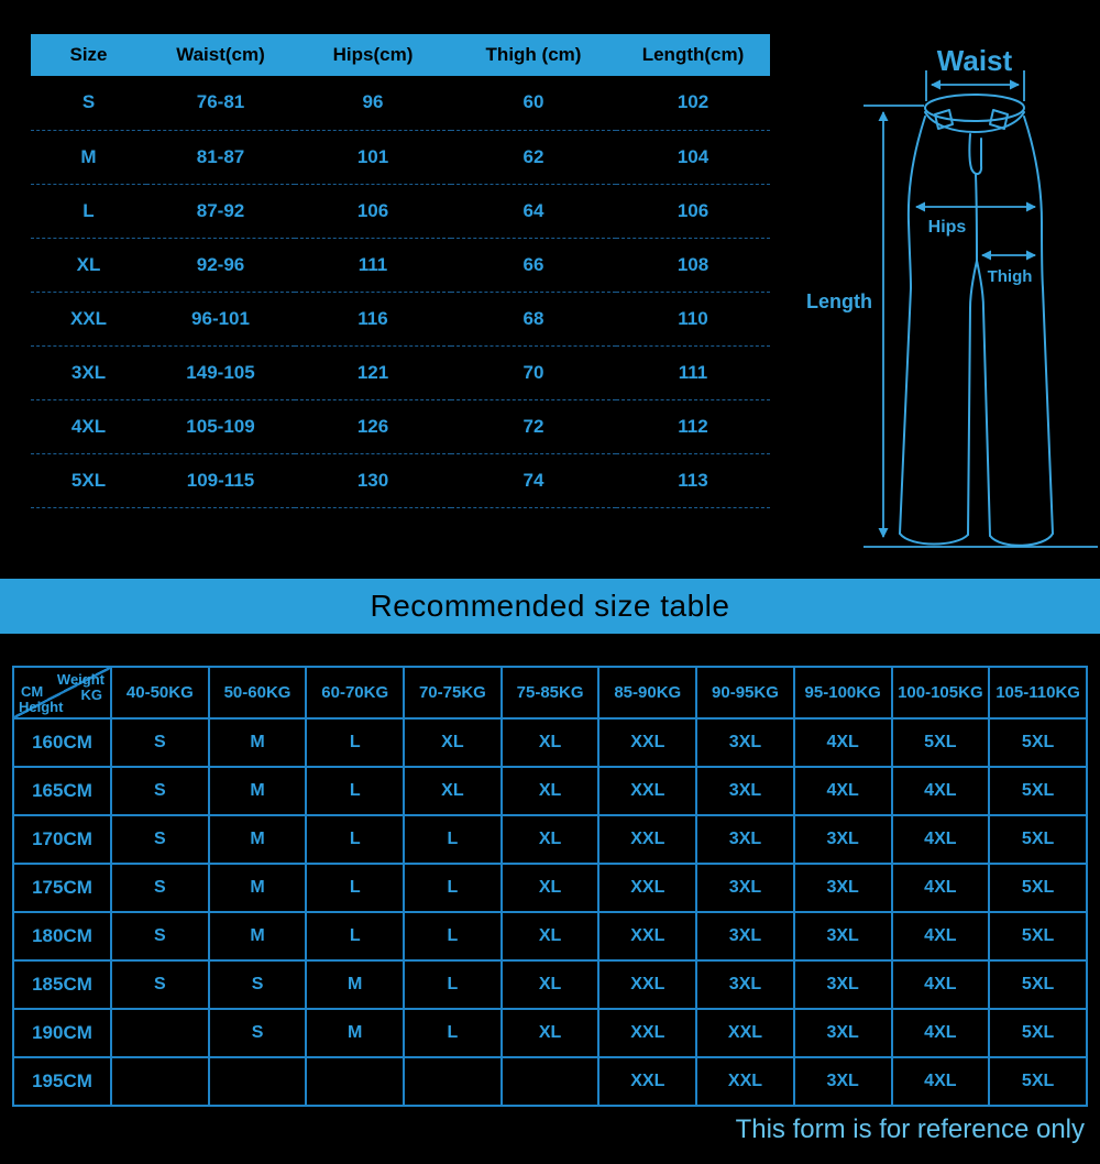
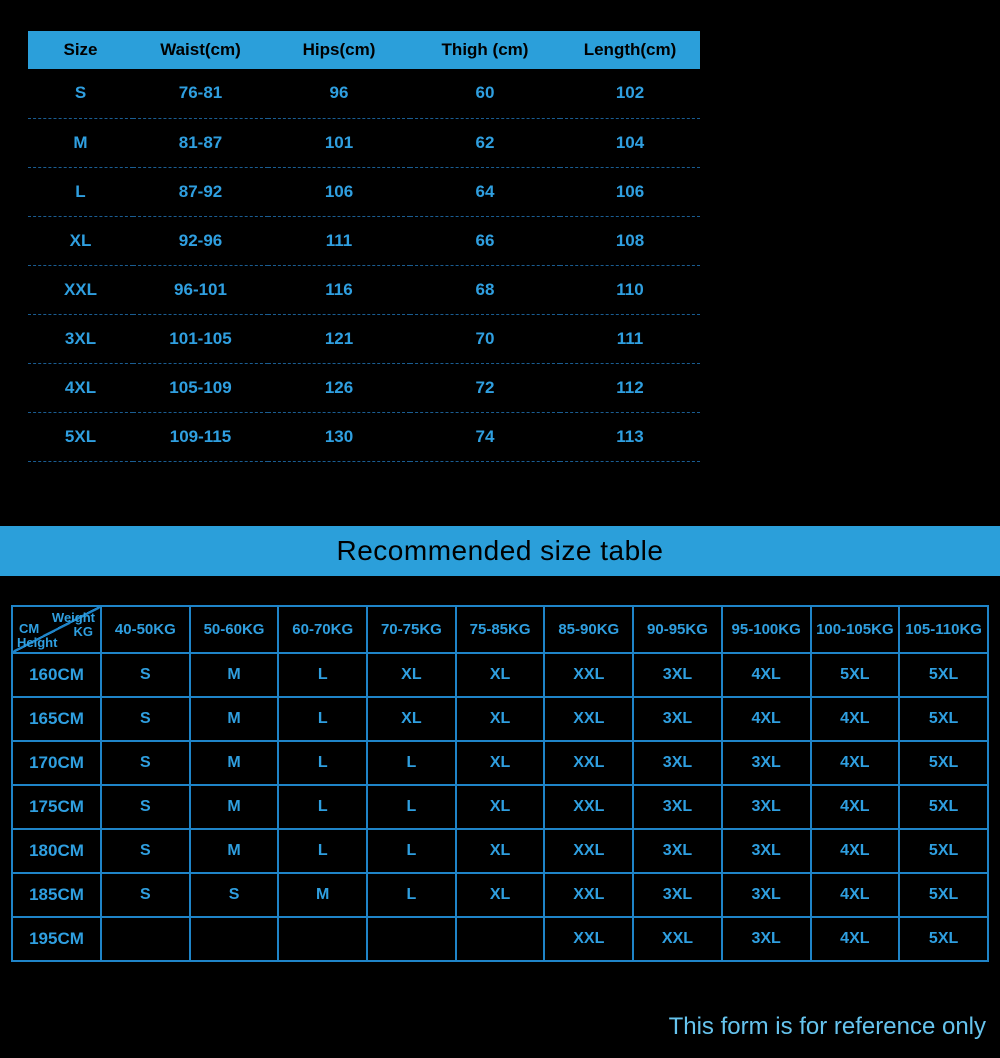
  Size	Waist(cm)	Hips(cm)	Thigh (cm)	Length(cm)
  S	76-81	96	60	102
  M	81-87	101	62	104
  L	87-92	106	64	106
  XL	92-96	111	66	108
  XXL	96-101	116	68	110
- 3XL	149-105	121	70	111
+ 3XL	101-105	121	70	111
  4XL	105-109	126	72	112
  5XL	109-115	130	74	113
- Waist
- Hips
- Thigh
- Length
  Recommended size table
  Weight KG CM Height	40-50KG	50-60KG	60-70KG	70-75KG	75-85KG	85-90KG	90-95KG	95-100KG	100-105KG	105-110KG
  160CM	S	M	L	XL	XL	XXL	3XL	4XL	5XL	5XL
  165CM	S	M	L	XL	XL	XXL	3XL	4XL	4XL	5XL
  170CM	S	M	L	L	XL	XXL	3XL	3XL	4XL	5XL
  175CM	S	M	L	L	XL	XXL	3XL	3XL	4XL	5XL
  180CM	S	M	L	L	XL	XXL	3XL	3XL	4XL	5XL
  185CM	S	S	M	L	XL	XXL	3XL	3XL	4XL	5XL
- 190CM		S	M	L	XL	XXL	XXL	3XL	4XL	5XL
  195CM						XXL	XXL	3XL	4XL	5XL
  This form is for reference only
